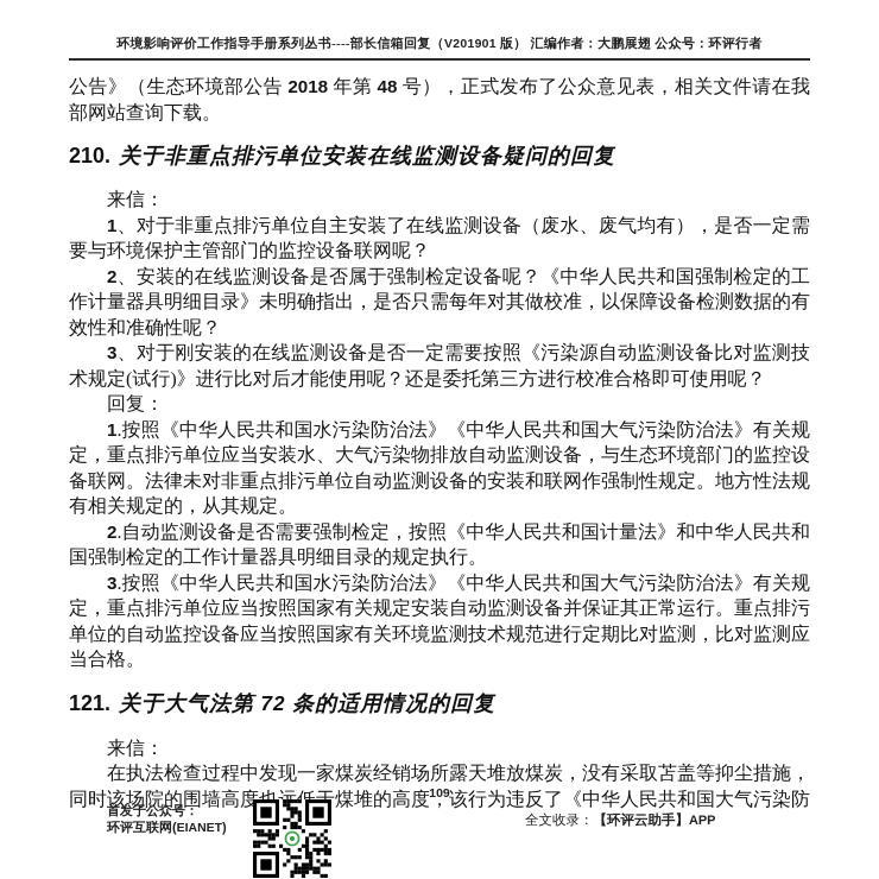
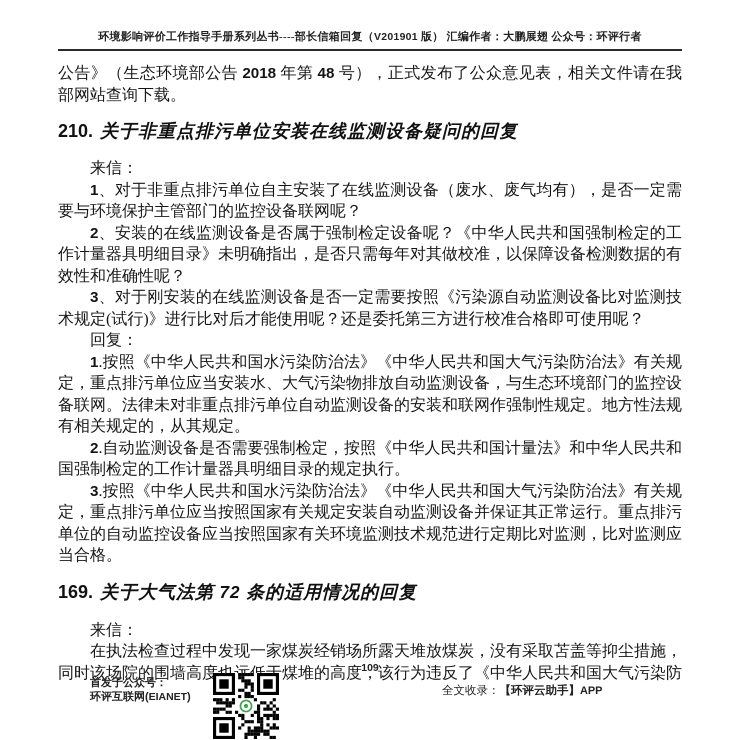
  环境影响评价工作指导手册系列丛书----部长信箱回复（V201901 版） 汇编作者：大鹏展翅 公众号：环评行者
  公告》（生态环境部公告 2018 年第 48 号），正式发布了公众意见表，相关文件请在我部网站查询下载。
  210. 关于非重点排污单位安装在线监测设备疑问的回复
  来信：
  1、对于非重点排污单位自主安装了在线监测设备（废水、废气均有），是否一定需要与环境保护主管部门的监控设备联网呢？
  2、安装的在线监测设备是否属于强制检定设备呢？《中华人民共和国强制检定的工作计量器具明细目录》未明确指出，是否只需每年对其做校准，以保障设备检测数据的有效性和准确性呢？
  3、对于刚安装的在线监测设备是否一定需要按照《污染源自动监测设备比对监测技术规定(试行)》进行比对后才能使用呢？还是委托第三方进行校准合格即可使用呢？
  回复：
  1.按照《中华人民共和国水污染防治法》《中华人民共和国大气污染防治法》有关规定，重点排污单位应当安装水、大气污染物排放自动监测设备，与生态环境部门的监控设备联网。法律未对非重点排污单位自动监测设备的安装和联网作强制性规定。地方性法规有相关规定的，从其规定。
  2.自动监测设备是否需要强制检定，按照《中华人民共和国计量法》和中华人民共和国强制检定的工作计量器具明细目录的规定执行。
  3.按照《中华人民共和国水污染防治法》《中华人民共和国大气污染防治法》有关规定，重点排污单位应当按照国家有关规定安装自动监测设备并保证其正常运行。重点排污单位的自动监控设备应当按照国家有关环境监测技术规范进行定期比对监测，比对监测应当合格。
- 121. 关于大气法第 72 条的适用情况的回复
+ 169. 关于大气法第 72 条的适用情况的回复
  来信：
  在执法检查过程中发现一家煤炭经销场所露天堆放煤炭，没有采取苫盖等抑尘措施，同时该场院的围墙高度煤堆的高度，该行为违反了《中华人民共和国大气污染防
  109
  首发于公众号：
  环评互联网(EIANET)
  全文收录：【环评云助手】APP
